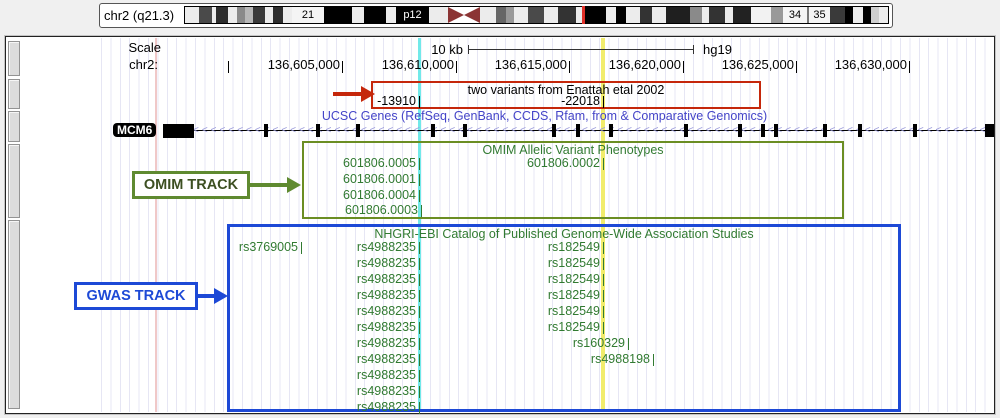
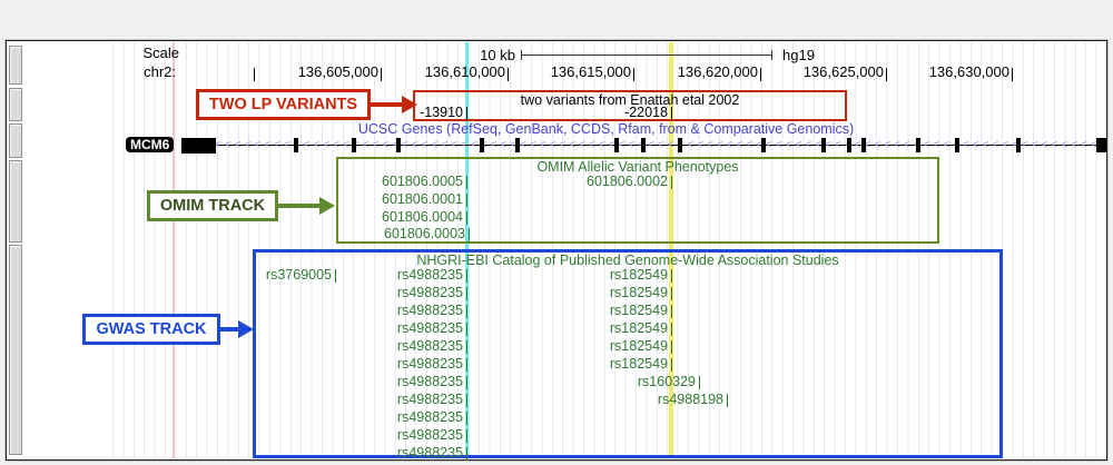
- chr2 (q21.3)
- 21
- p12
- 34
- 35
  Scale
  chr2:
  136,605,000
  136,610,000
  136,615,000
  136,620,000
  136,625,000
  136,630,000
  10 kb
  hg19
+ TWO LP VARIANTS
  two variants from Enattah etal 2002
  UCSC Genes (RefSeq, GenBank, CCDS, Rfam, from & Comparative Genomics)
  MCM6
  <<<<<<<<<<<<<<<<<<<<<<<<<<<<<<<<<<<<<<<<<<<<<<<<<<<<<<<<<<<<<<<<<<<<<<<<<<<<<<<
  OMIM Allelic Variant Phenotypes
  OMIM TRACK
  NHGRI-EBI Catalog of Published Genome-Wide Association Studies
  GWAS TRACK
  -13910
  -22018
  601806.0005
  601806.0002
  601806.0001
  601806.0004
  601806.0003
  rs3769005
  rs4988235
  rs182549
  rs4988235
  rs182549
  rs4988235
  rs182549
  rs4988235
  rs182549
  rs4988235
  rs182549
  rs4988235
  rs182549
  rs4988235
  rs160329
  rs4988235
  rs4988198
  rs4988235
  rs4988235
  rs4988235
